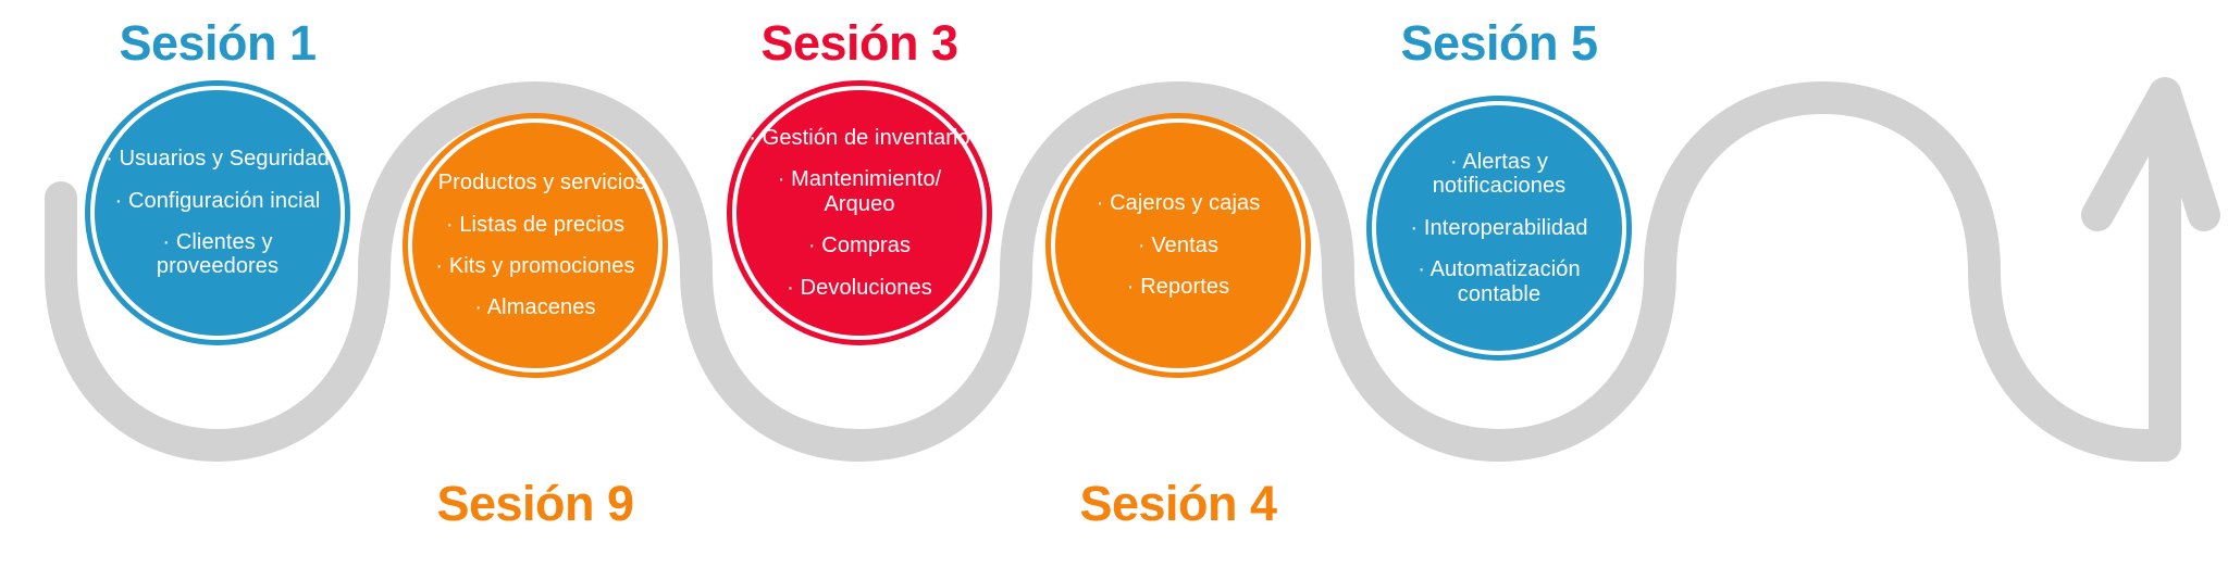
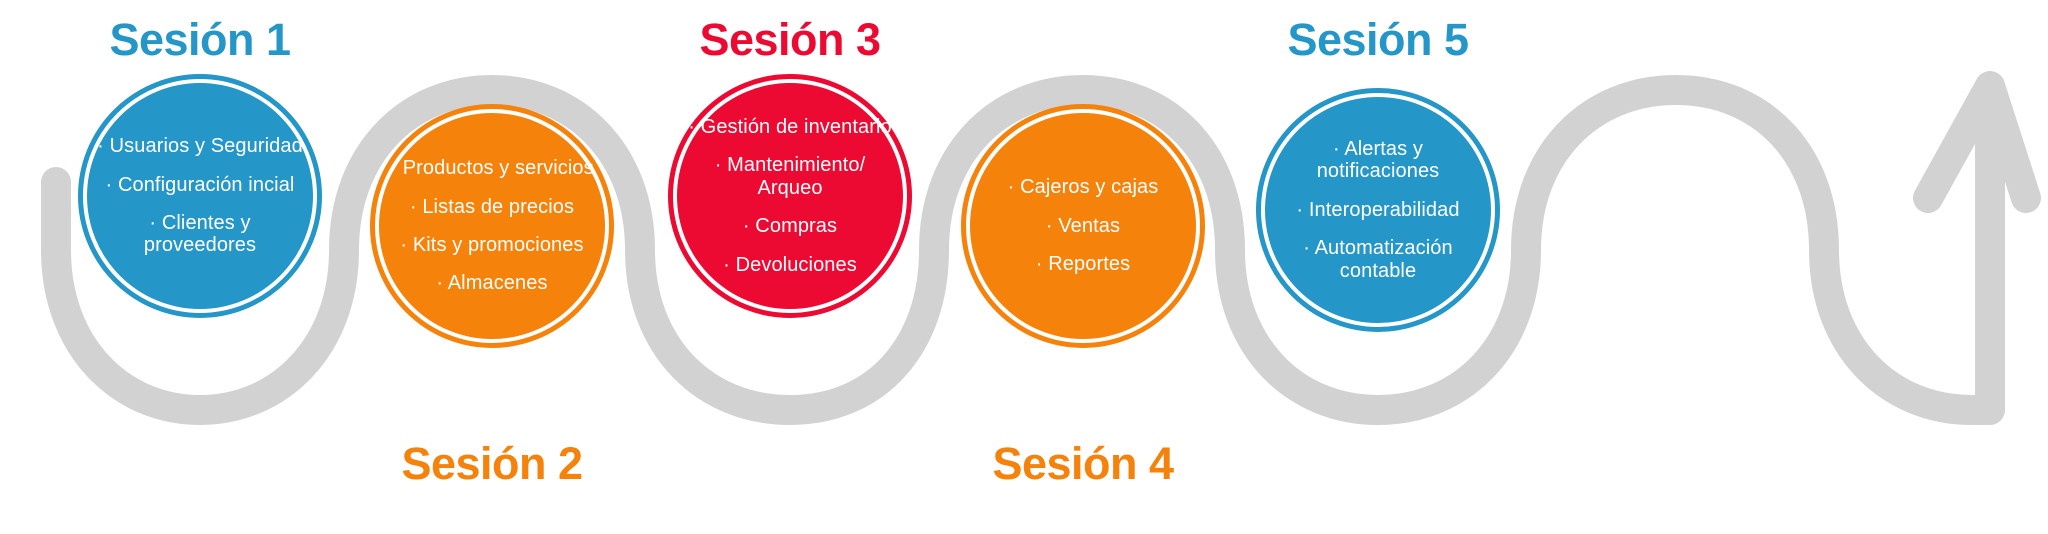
  · Usuarios y Seguridad
  · Configuración incial
  · Clientes y proveedores
  Sesión 1
  · Productos y servicios
  · Listas de precios
  · Kits y promociones
  · Almacenes
- Sesión 9
+ Sesión 2
  · Gestión de inventario
  · Mantenimiento/ Arqueo
  · Compras
  · Devoluciones
  Sesión 3
  · Cajeros y cajas
  · Ventas
  · Reportes
  Sesión 4
  · Alertas y notificaciones
  · Interoperabilidad
  · Automatización contable
  Sesión 5
